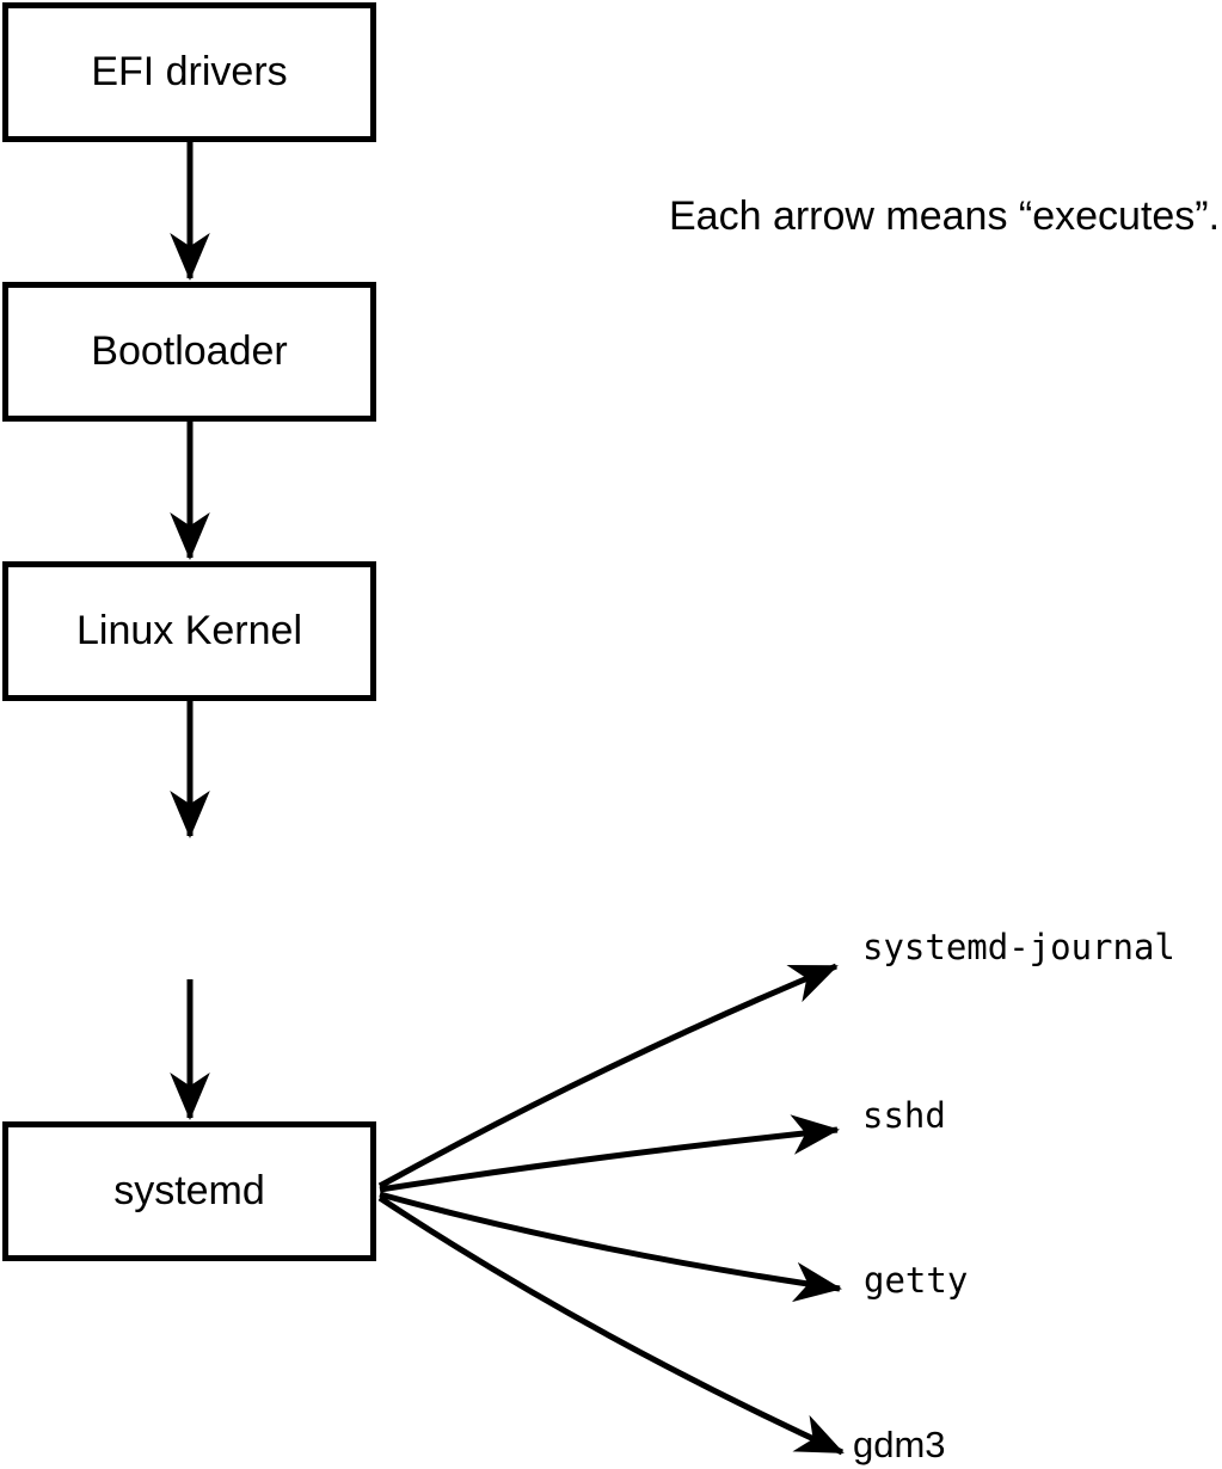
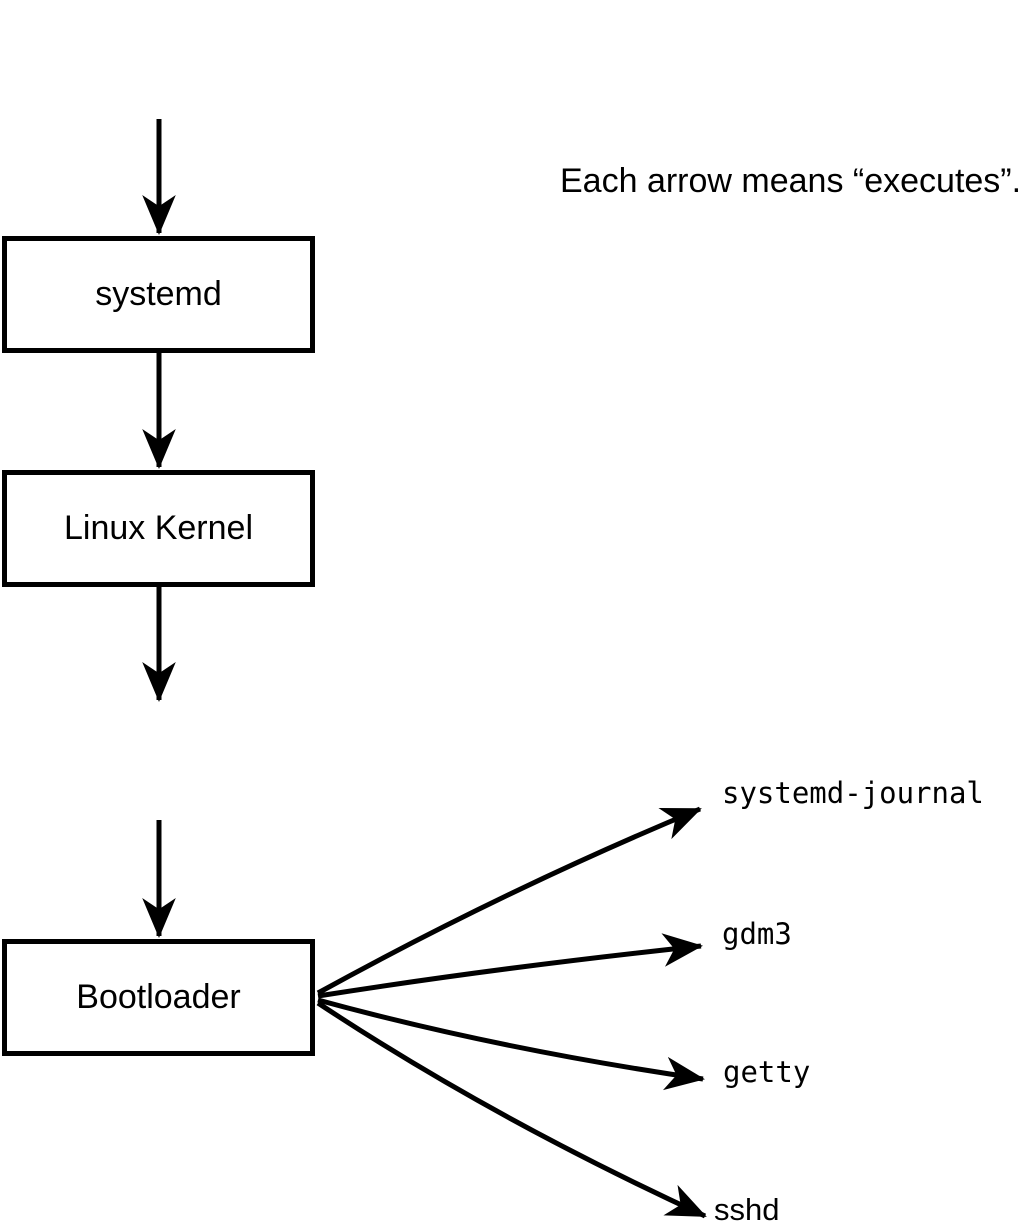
- EFI drivers
- Bootloader
+ systemd
  Linux Kernel
- systemd
+ Bootloader
  Each arrow means “executes”.
  systemd-journal
- sshd
+ gdm3
  getty
- gdm3
+ sshd
